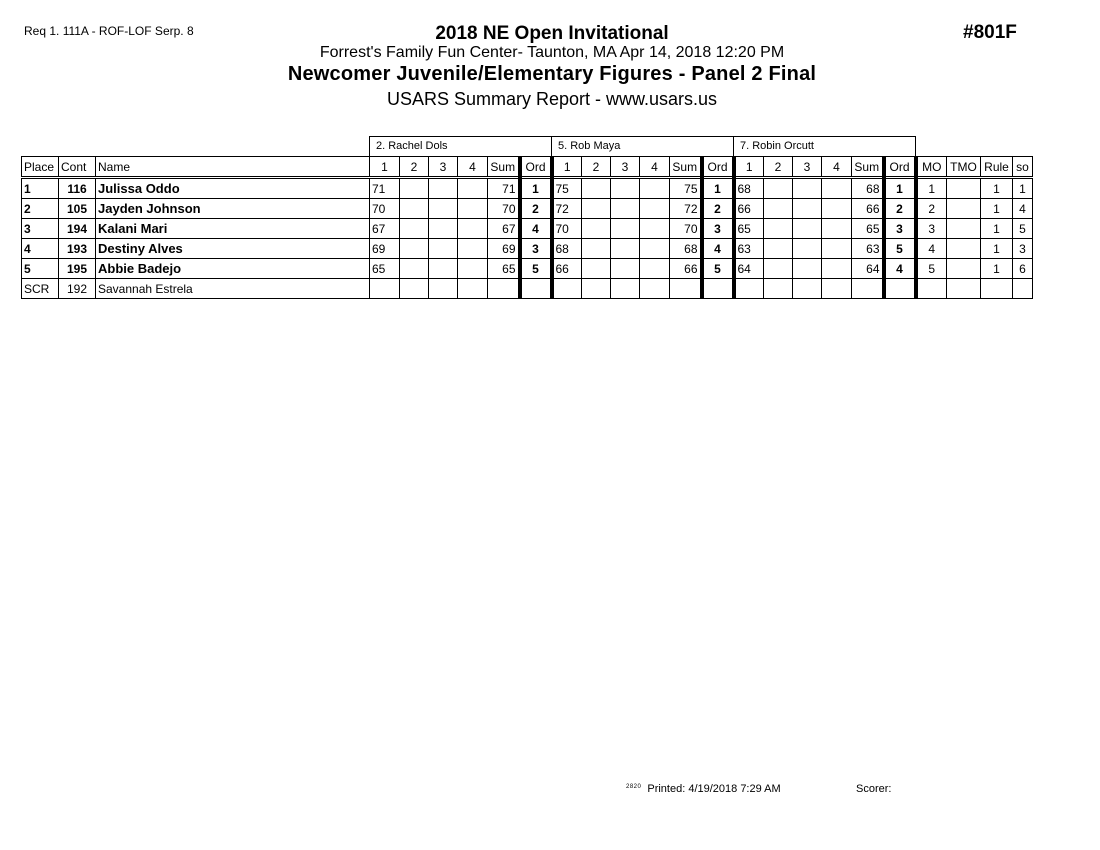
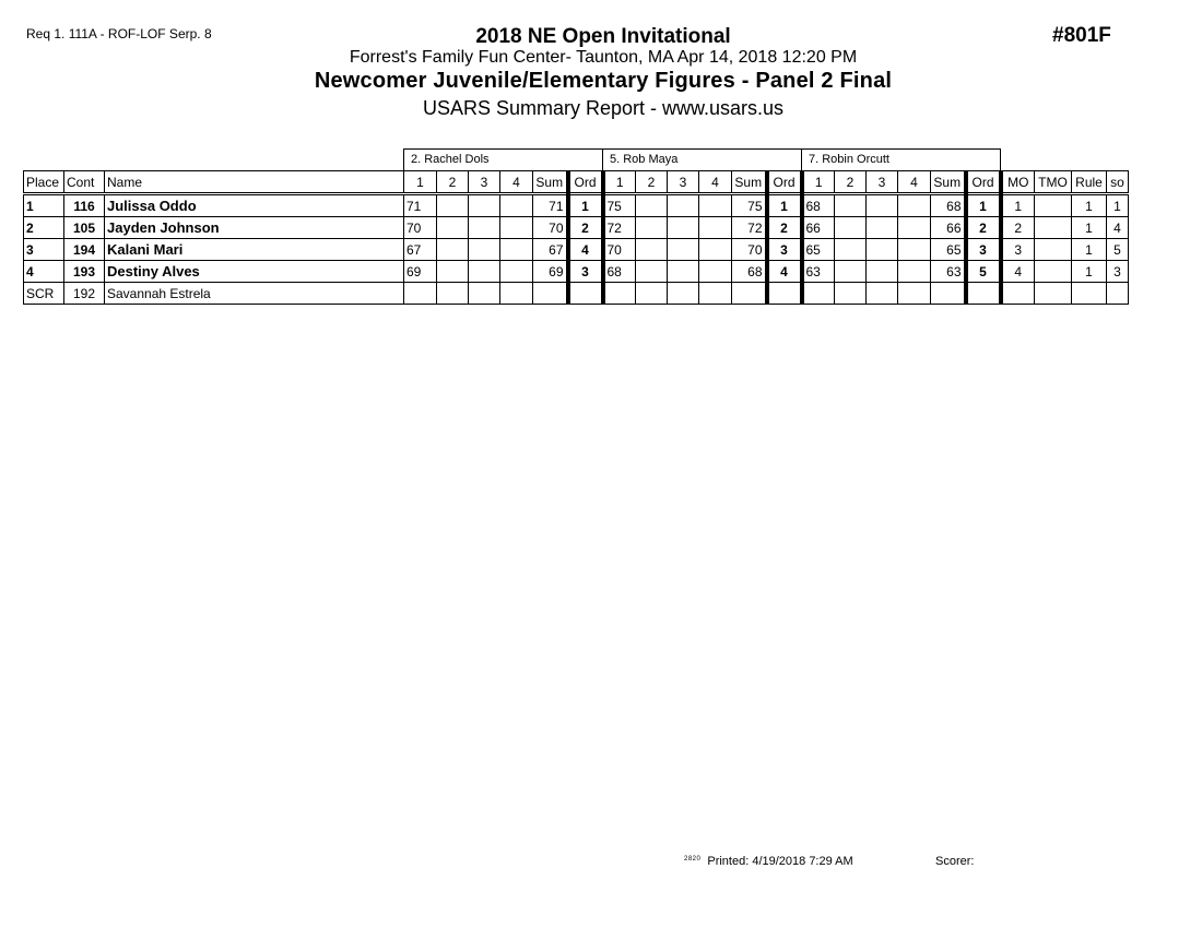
  Req 1. 111A - ROF-LOF Serp. 8
  #801F
  2018 NE Open Invitational
  Forrest's Family Fun Center- Taunton, MA Apr 14, 2018 12:20 PM
  Newcomer Juvenile/Elementary Figures - Panel 2 Final
  USARS Summary Report - www.usars.us
  	2. Rachel Dols	5. Rob Maya	7. Robin Orcutt
  Place	Cont	Name	1	2	3	4	Sum	Ord	1	2	3	4	Sum	Ord	1	2	3	4	Sum	Ord	MO	TMO	Rule	so
  1	116	Julissa Oddo	71				71	1	75				75	1	68				68	1	1		1	1
  2	105	Jayden Johnson	70				70	2	72				72	2	66				66	2	2		1	4
  3	194	Kalani Mari	67				67	4	70				70	3	65				65	3	3		1	5
  4	193	Destiny Alves	69				69	3	68				68	4	63				63	5	4		1	3
- 5	195	Abbie Badejo	65				65	5	66				66	5	64				64	4	5		1	6
  SCR	192	Savannah Estrela
  Printed: 4/19/2018 7:29 AM
  Scorer:
